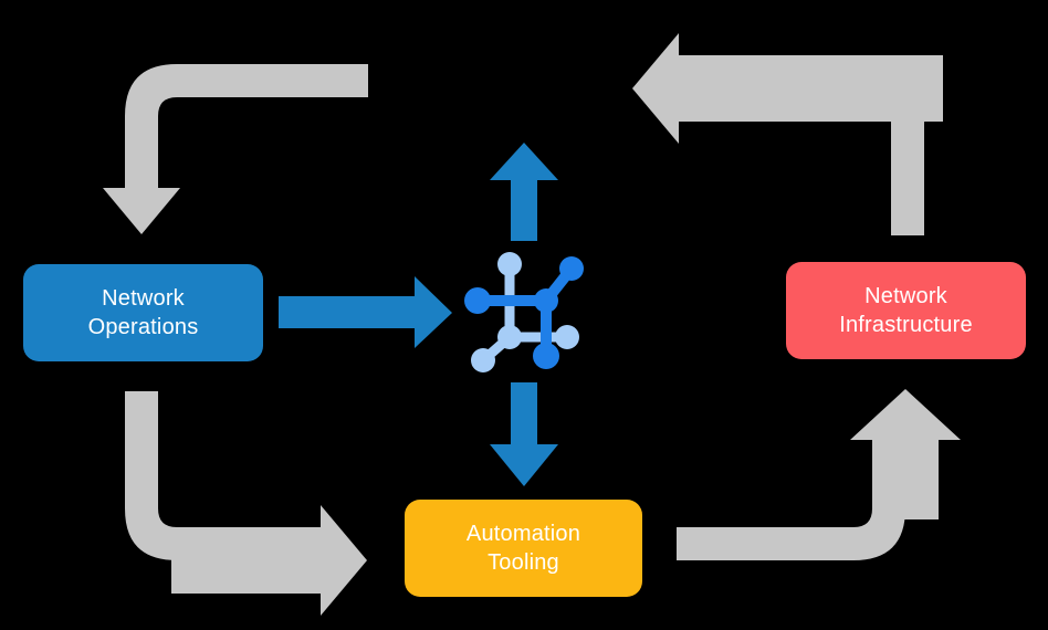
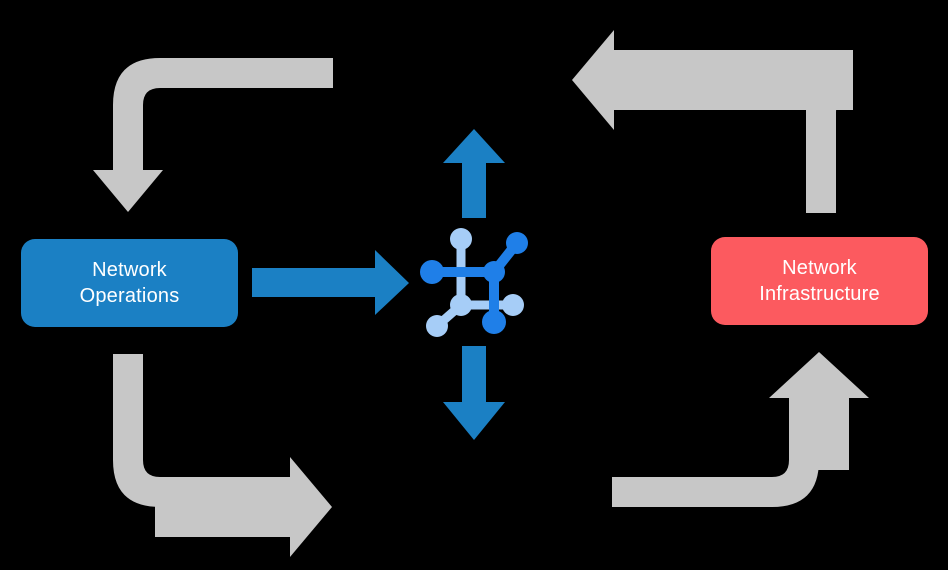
  Network
  Operations
  Network
  Infrastructure
- Automation
- Tooling
